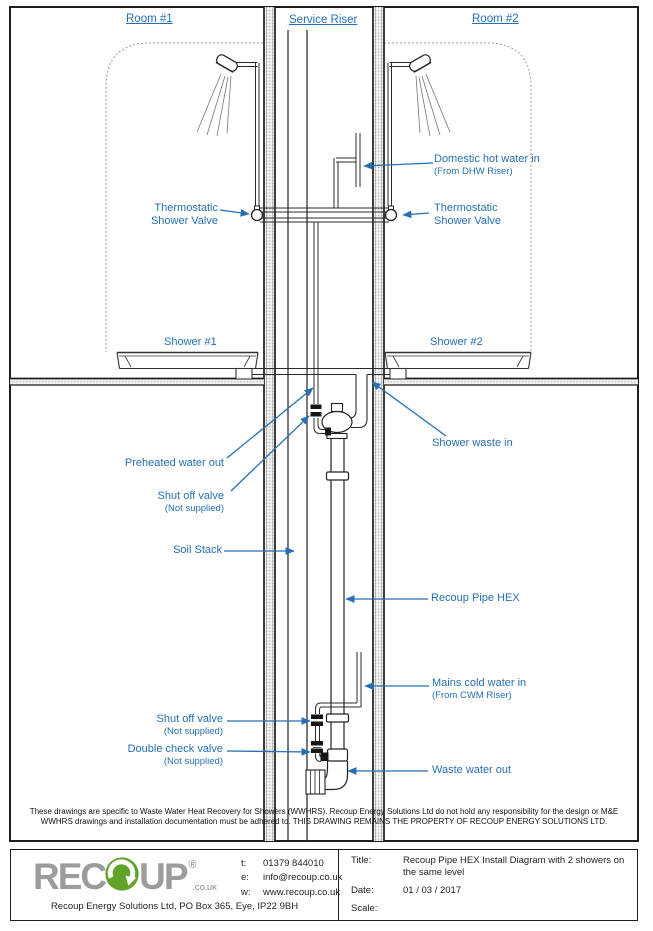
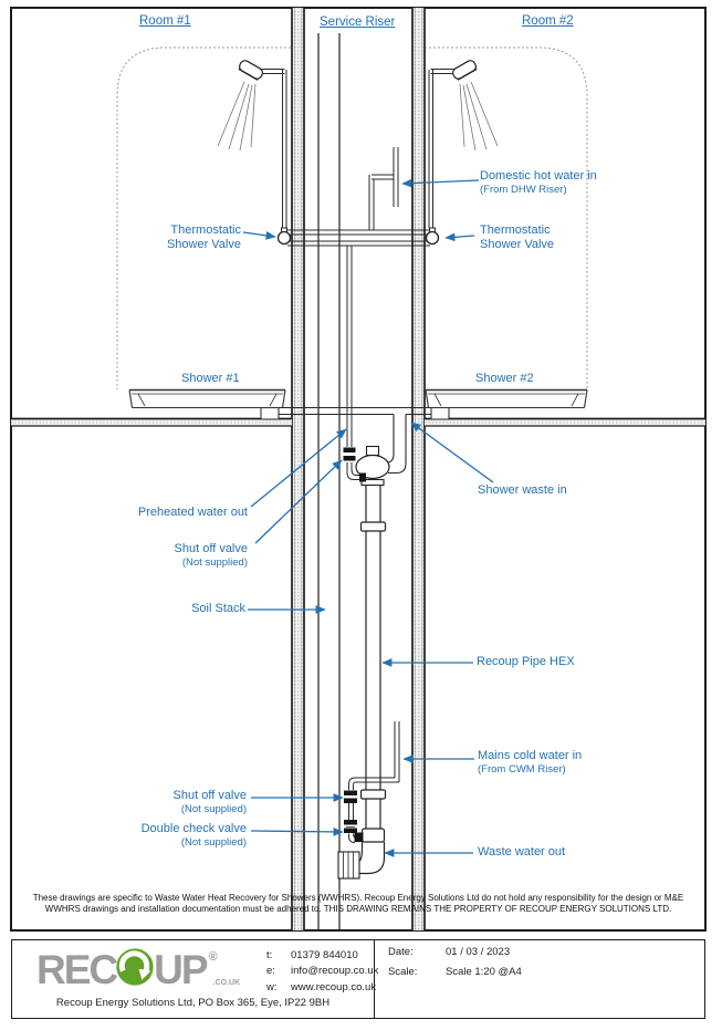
  Room #1
  Service Riser
  Room #2
  Domestic hot water in
  (From DHW Riser)
  Thermostatic
  Shower Valve
  Thermostatic
  Shower Valve
  Shower #1
  Shower #2
  Shower waste in
  Preheated water out
  Shut off valve
  (Not supplied)
  Soil Stack
  Recoup Pipe HEX
  Mains cold water in
  (From CWM Riser)
  Shut off valve
  (Not supplied)
  Double check valve
  (Not supplied)
  Waste water out
  These drawings are specific to Waste Water Heat Recovery for Showers (WWHRS). Recoup Energy Solutions Ltd do not hold any responsibility for the design or M&E
  WWHRS drawings and installation documentation must be adhered to. THIS DRAWING REMAINS THE PROPERTY OF RECOUP ENERGY SOLUTIONS LTD.
  REC
  UP
  ®
  t:
  01379 844010
  e:
  info@recoup.co.uk
  w:
  www.recoup.co.uk
  Recoup Energy Solutions Ltd, PO Box 365, Eye, IP22 9BH
- Title:
- Recoup Pipe HEX Install Diagram with 2 showers on the same level
  Date:
- 01 / 03 / 2017
+ 01 / 03 / 2023
  Scale:
+ Scale 1:20 @A4
